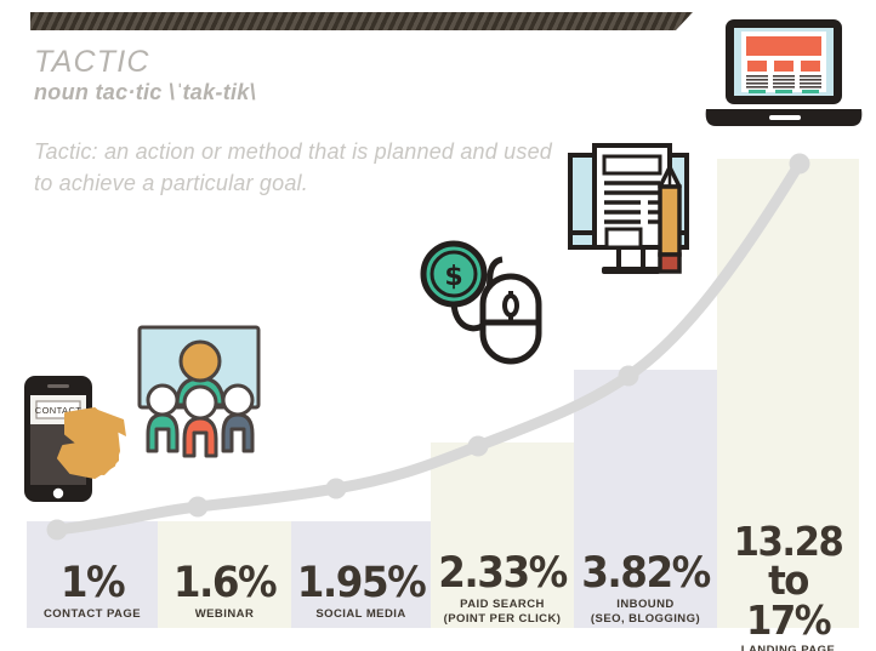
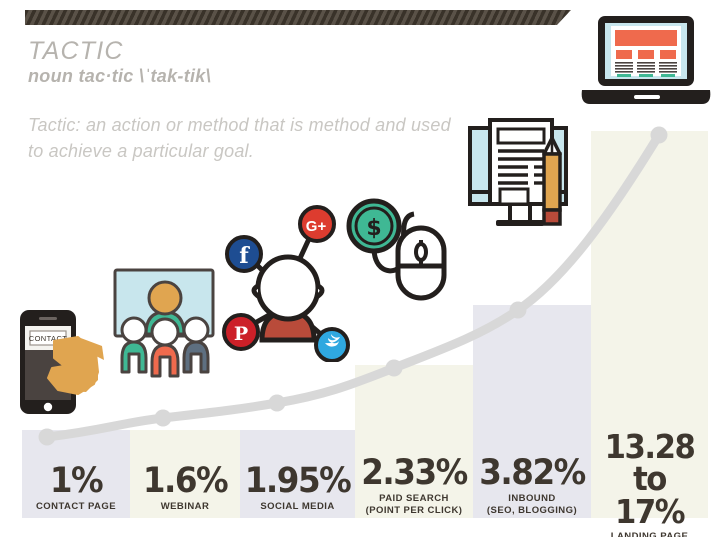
  TACTIC
  noun tac·tic \ˈtak-tik\
- Tactic: an action or method that is planned and used to achieve a particular goal.
+ Tactic: an action or method that is method and used to achieve a particular goal.
  CONTAC
+ f
+ G+
+ P
  $
  1%
  CONTACT PAGE
  1.6%
  WEBINAR
  1.95%
  SOCIAL MEDIA
  2.33%
  PAID SEARCH
  (POINT PER CLICK)
  3.82%
  INBOUND
  (SEO, BLOGGING)
  13.28
  to 17%
  LANDING PAGE
